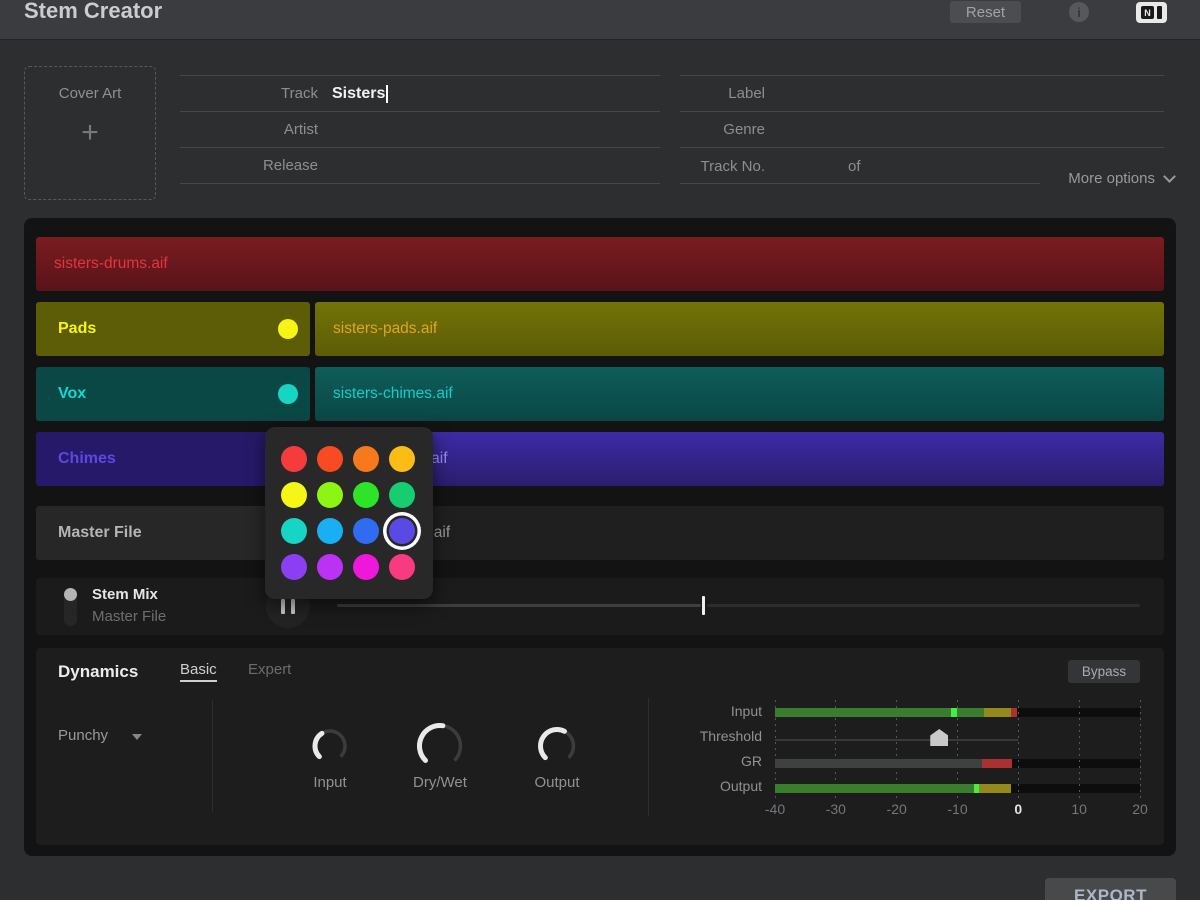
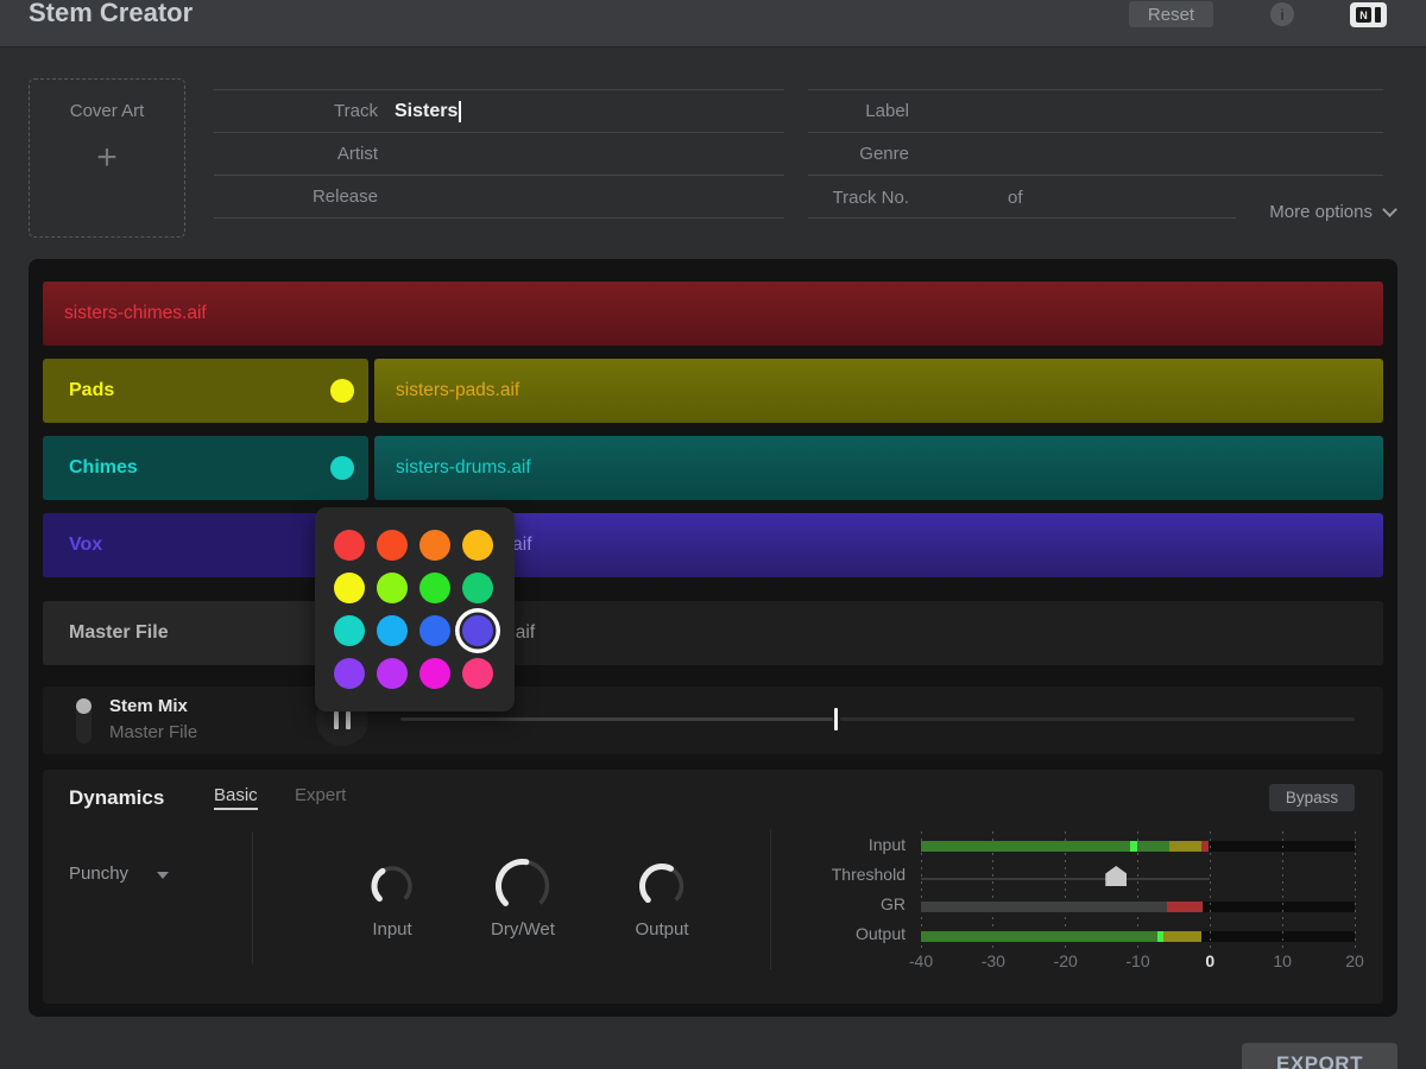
  Stem Creator
  Reset
  i
  N
  Cover Art
  +
  Track
  Sisters
  Artist
  Release
  Label
  Genre
  Track No.
  of
  More options
- sisters-drums.aif
+ sisters-chimes.aif
  Pads
  sisters-pads.aif
- Vox
+ Chimes
- sisters-chimes.aif
+ sisters-drums.aif
- Chimes
+ Vox
  Master File
  Stem Mix
  Master File
  Dynamics
  Basic
  Expert
  Bypass
  Punchy
  Input
  Dry/Wet
  Output
  Input
  Threshold
  GR
  Output
  -40
  -30
  -20
  -10
  0
  10
  20
  EXPORT
